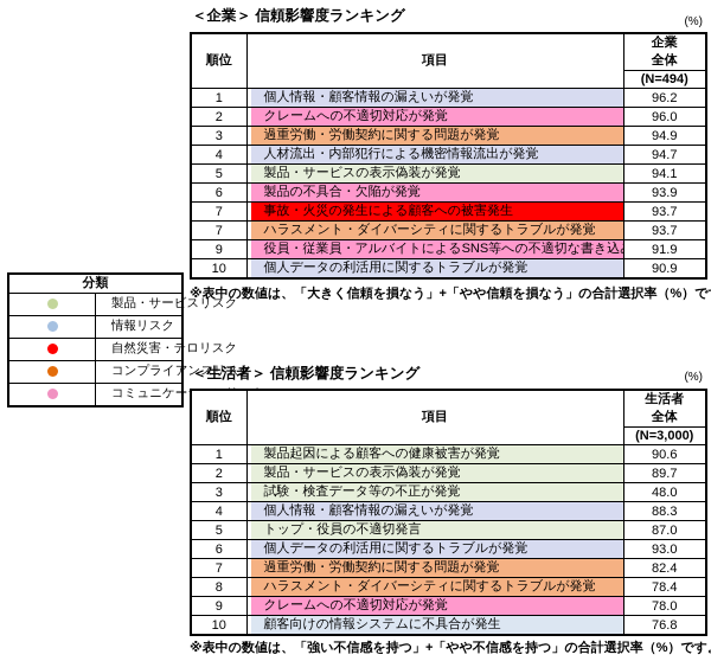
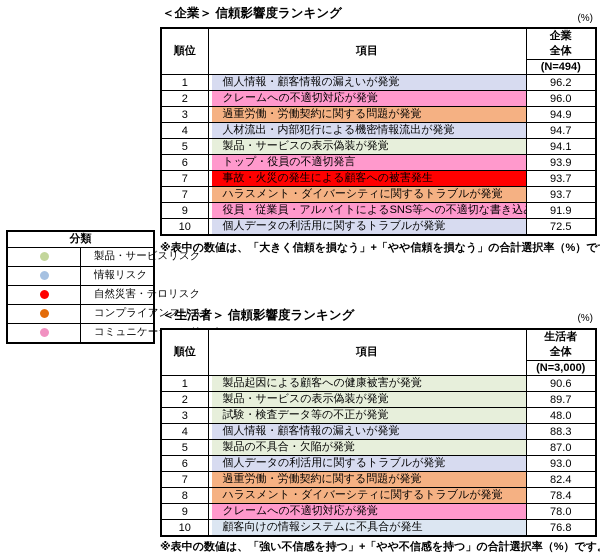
  ＜企業＞ 信頼影響度ランキング
  (%)
  順位	項目	企業全体
  (N=494)
  1	個人情報・顧客情報の漏えいが発覚	96.2
  2	クレームへの不適切対応が発覚	96.0
  3	過重労働・労働契約に関する問題が発覚	94.9
  4	人材流出・内部犯行による機密情報流出が発覚	94.7
  5	製品・サービスの表示偽装が発覚	94.1
- 6	製品の不具合・欠陥が発覚	93.9
+ 6	トップ・役員の不適切発言	93.9
  7	事故・火災の発生による顧客への被害発生	93.7
  7	ハラスメント・ダイバーシティに関するトラブルが発覚	93.7
  9	役員・従業員・アルバイトによるSNS等への不適切な書き込	91.9
- 10	個人データの利活用に関するトラブルが発覚	90.9
+ 10	個人データの利活用に関するトラブルが発覚	72.5
  ※表中の数値は、「大きく信頼を損なう」+「やや信頼を損なう」の合計選択率（%）で
  分類
  	製品・サービスリスク
  	情報リスク
  	自然災害・テロリスク
  ＜生活者＞ 信頼影響度ランキング
  (%)
  順位	項目	生活者全体
  (N=3,000)
  1	製品起因による顧客への健康被害が発覚	90.6
  2	製品・サービスの表示偽装が発覚	89.7
  3	試験・検査データ等の不正が発覚	48.0
  4	個人情報・顧客情報の漏えいが発覚	88.3
- 5	トップ・役員の不適切発言	87.0
+ 5	製品の不具合・欠陥が発覚	87.0
  6	個人データの利活用に関するトラブルが発覚	93.0
  7	過重労働・労働契約に関する問題が発覚	82.4
  8	ハラスメント・ダイバーシティに関するトラブルが発覚	78.4
  9	クレームへの不適切対応が発覚	78.0
  10	顧客向けの情報システムに不具合が発生	76.8
  ※表中の数値は、「強い不信感を持つ」+「やや不信感を持つ」の合計選択率（%）です
